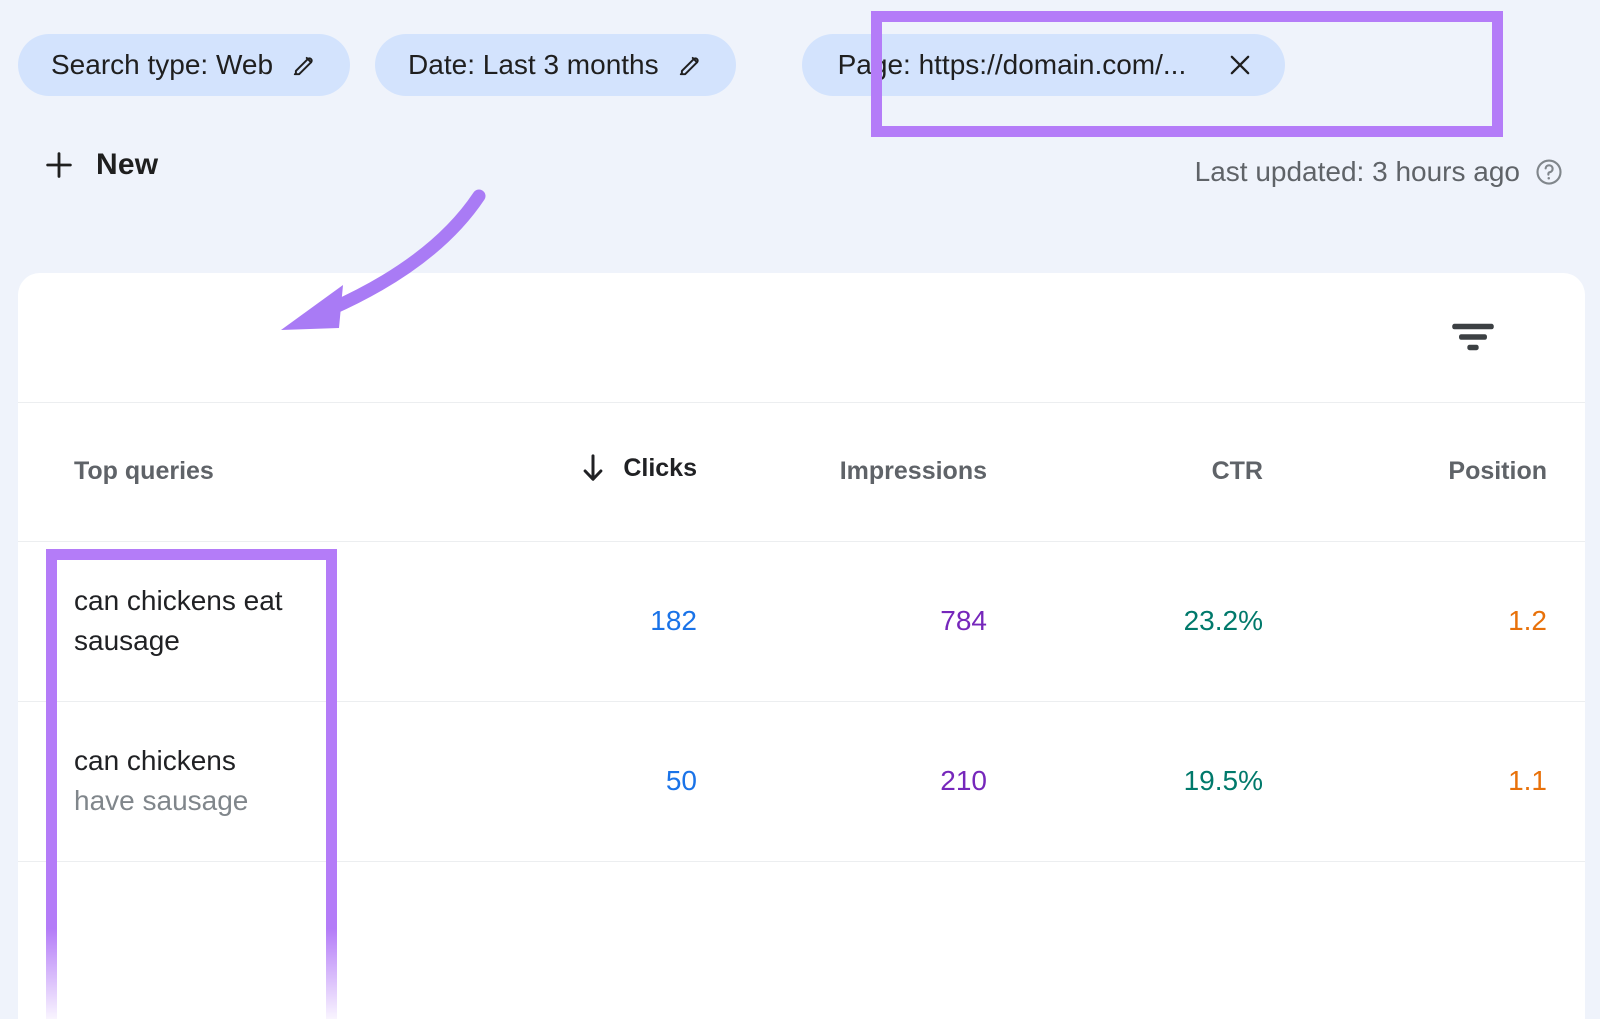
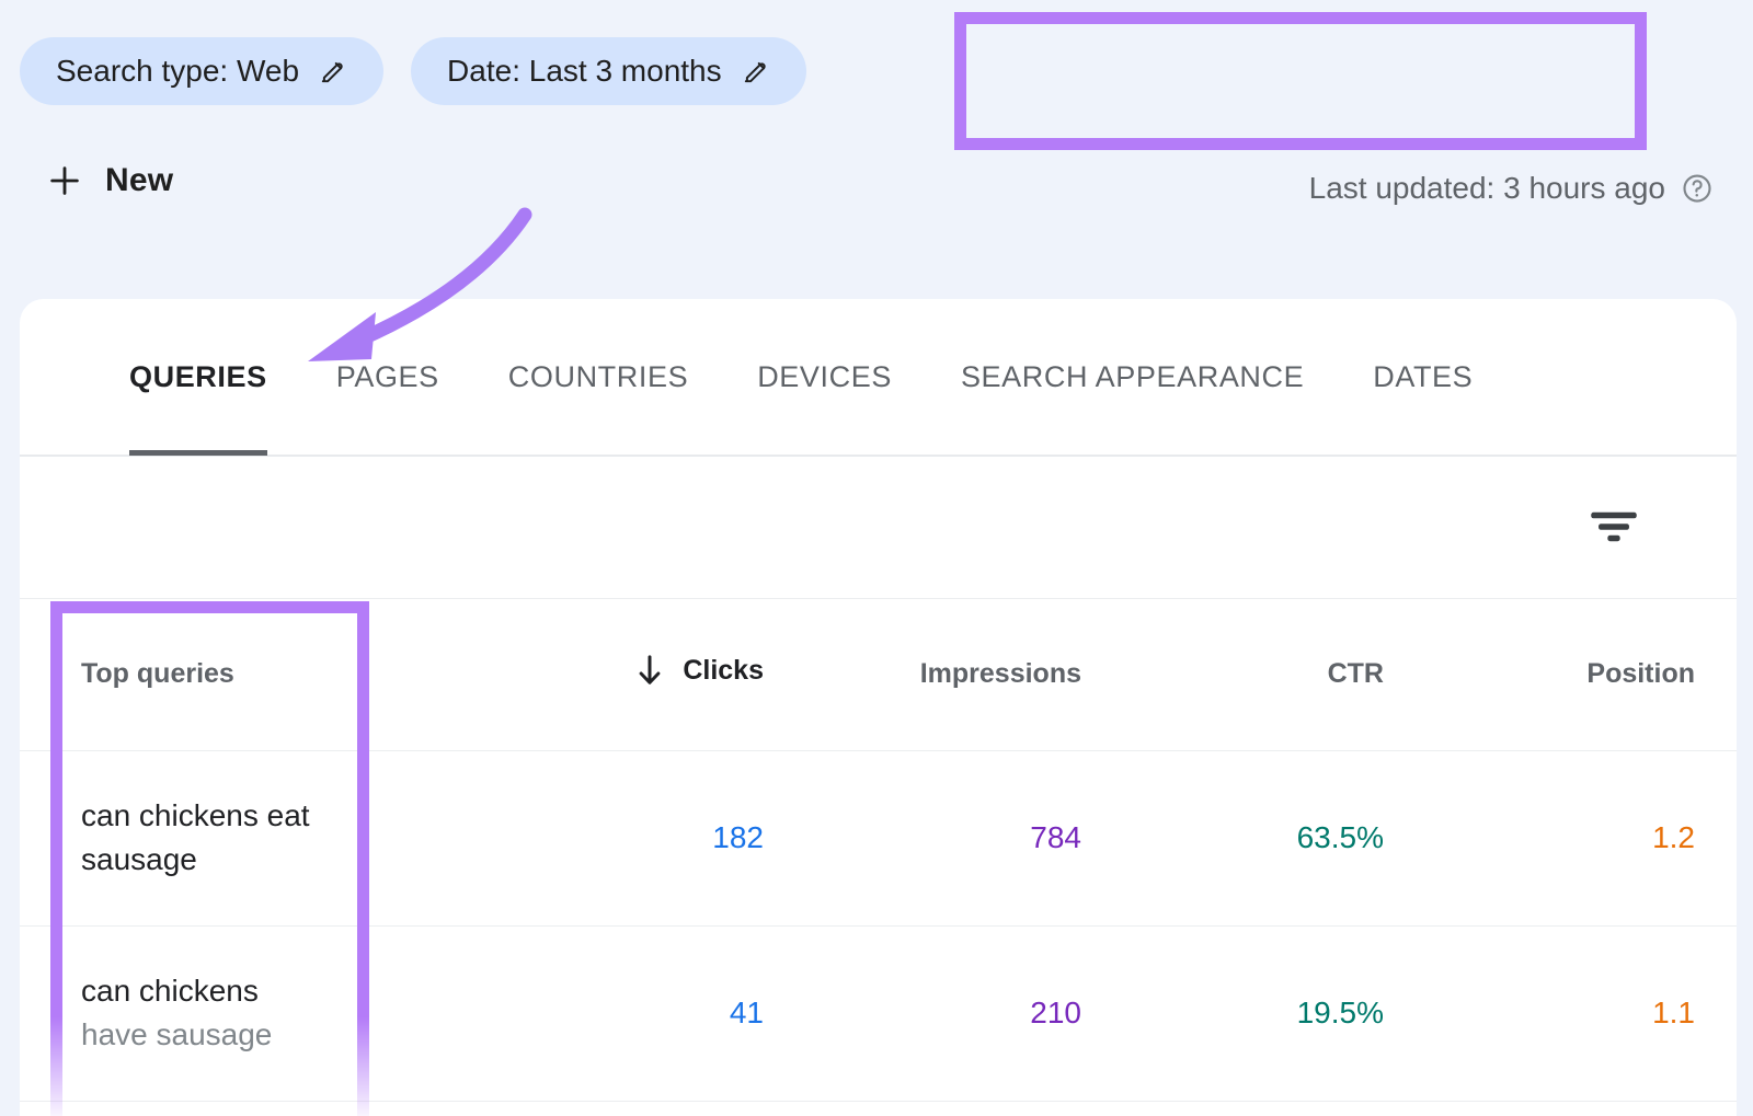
  Search type: Web
  Date: Last 3 months
- Page: https://domain.com/...
  New
  Last updated: 3 hours ago
+ QUERIES
+ PAGES
+ COUNTRIES
+ DEVICES
+ SEARCH APPEARANCE
+ DATES
  Top queries	Clicks	Impressions	CTR	Position
- can chickens eat sausage	182	784	23.2%	1.2
+ can chickens eat sausage	182	784	63.5%	1.2
- can chickens have sausage	50	210	19.5%	1.1
+ can chickens have sausage	41	210	19.5%	1.1
